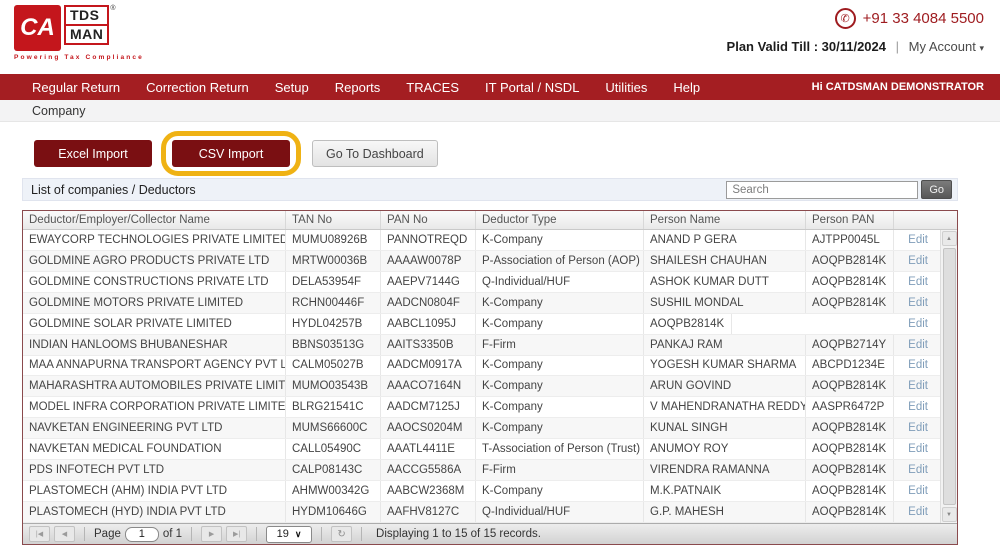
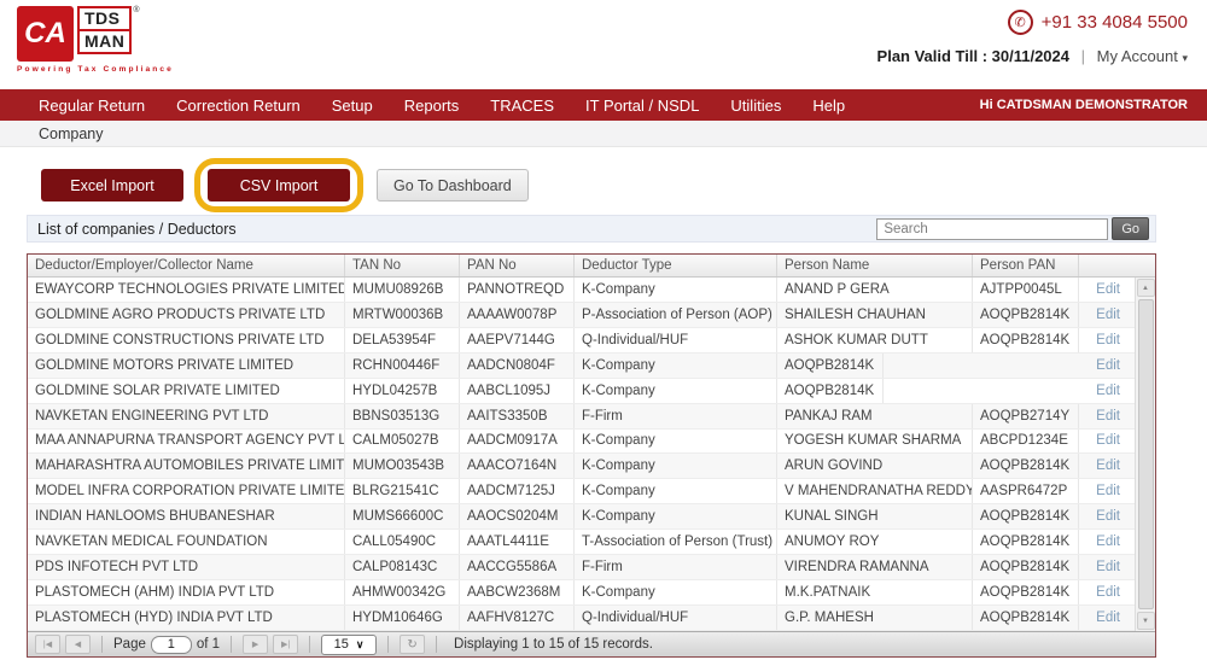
  CA
  TDS
  MAN
  ✆
  +91 33 4084 5500
  Plan Valid Till : 30/11/2024 | My Account ▾
  Regular Return
  Correction Return
  Setup
  Reports
  TRACES
  IT Portal / NSDL
  Utilities
  Help
  Hi CATDSMAN DEMONSTRATOR
  Company
  Excel Import
  CSV Import
  Go To Dashboard
  List of companies / Deductors
  Search
  Go
  Deductor/Employer/Collector Name
  TAN No
  PAN No
  Deductor Type
  Person Name
  Person PAN
  EWAYCORP TECHNOLOGIES PRIVATE LIMITED
  MUMU08926B
  PANNOTREQD
  K-Company
  ANAND P GERA
  AJTPP0045L
  Edit
  GOLDMINE AGRO PRODUCTS PRIVATE LTD
  MRTW00036B
  AAAAW0078P
  P-Association of Person (AOP)
  SHAILESH CHAUHAN
  AOQPB2814K
  Edit
  GOLDMINE CONSTRUCTIONS PRIVATE LTD
  DELA53954F
  AAEPV7144G
  Q-Individual/HUF
  ASHOK KUMAR DUTT
  AOQPB2814K
  Edit
  GOLDMINE MOTORS PRIVATE LIMITED
  RCHN00446F
  AADCN0804F
  K-Company
- SUSHIL MONDAL
  AOQPB2814K
  Edit
  GOLDMINE SOLAR PRIVATE LIMITED
  HYDL04257B
  AABCL1095J
  K-Company
  AOQPB2814K
  Edit
- INDIAN HANLOOMS BHUBANESHAR
+ NAVKETAN ENGINEERING PVT LTD
  BBNS03513G
  AAITS3350B
  F-Firm
  PANKAJ RAM
  AOQPB2714Y
  Edit
  MAA ANNAPURNA TRANSPORT AGENCY PVT L
  CALM05027B
  AADCM0917A
  K-Company
  YOGESH KUMAR SHARMA
  ABCPD1234E
  Edit
  MAHARASHTRA AUTOMOBILES PRIVATE LIMIT
  MUMO03543B
  AAACO7164N
  K-Company
  ARUN GOVIND
  AOQPB2814K
  Edit
  MODEL INFRA CORPORATION PRIVATE LIMITE
  BLRG21541C
  AADCM7125J
  K-Company
  V MAHENDRANATHA REDDY
  AASPR6472P
  Edit
- NAVKETAN ENGINEERING PVT LTD
+ INDIAN HANLOOMS BHUBANESHAR
  MUMS66600C
  AAOCS0204M
  K-Company
  KUNAL SINGH
  AOQPB2814K
  Edit
  NAVKETAN MEDICAL FOUNDATION
  CALL05490C
  AAATL4411E
  T-Association of Person (Trust)
  ANUMOY ROY
  AOQPB2814K
  Edit
  PDS INFOTECH PVT LTD
  CALP08143C
  AACCG5586A
  F-Firm
  VIRENDRA RAMANNA
  AOQPB2814K
  Edit
  PLASTOMECH (AHM) INDIA PVT LTD
  AHMW00342G
  AABCW2368M
  K-Company
  M.K.PATNAIK
  AOQPB2814K
  Edit
  PLASTOMECH (HYD) INDIA PVT LTD
  HYDM10646G
  AAFHV8127C
  Q-Individual/HUF
  G.P. MAHESH
  AOQPB2814K
  Edit
  Page
  1
  of 1
- 19
+ 15
  ∨
  ↻
  Displaying 1 to 15 of 15 records.
